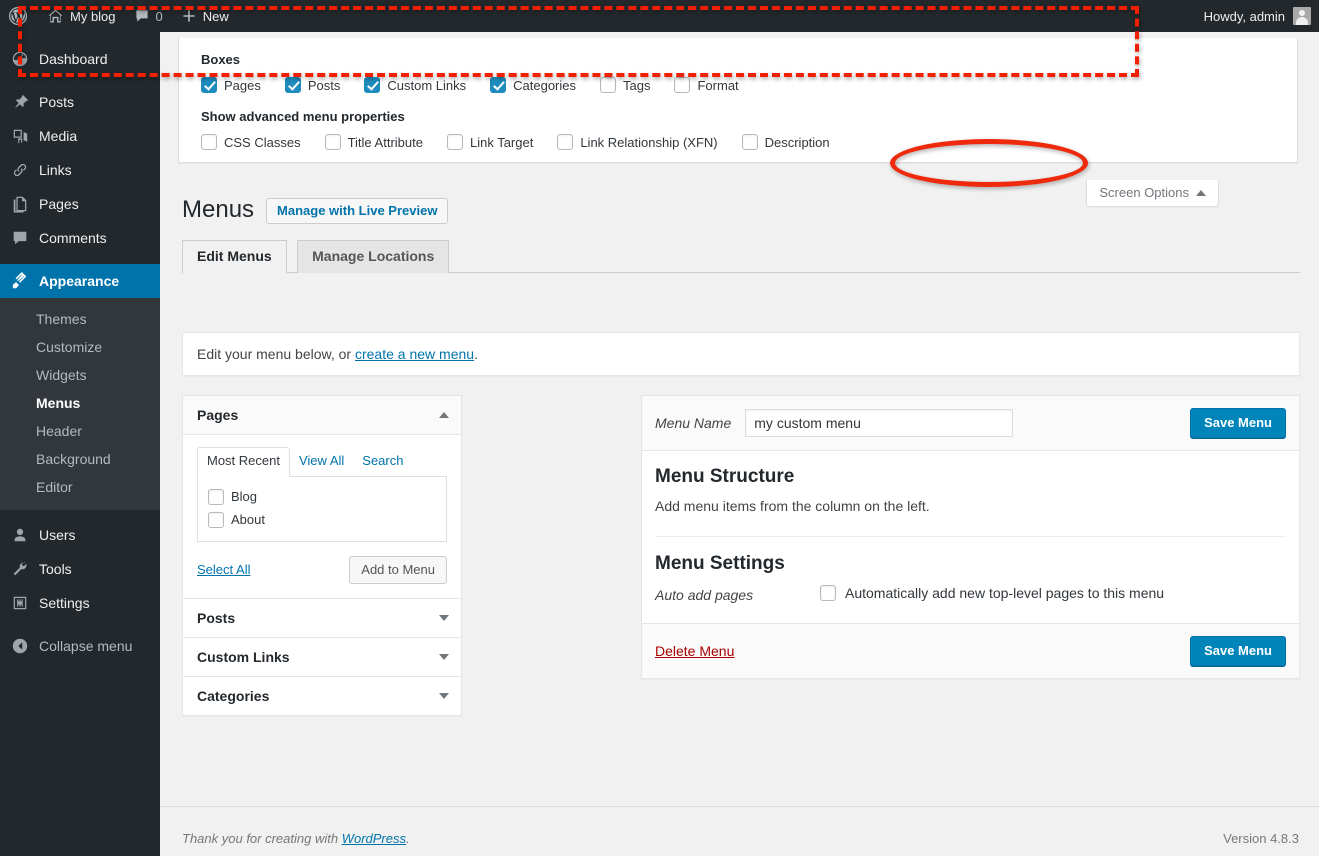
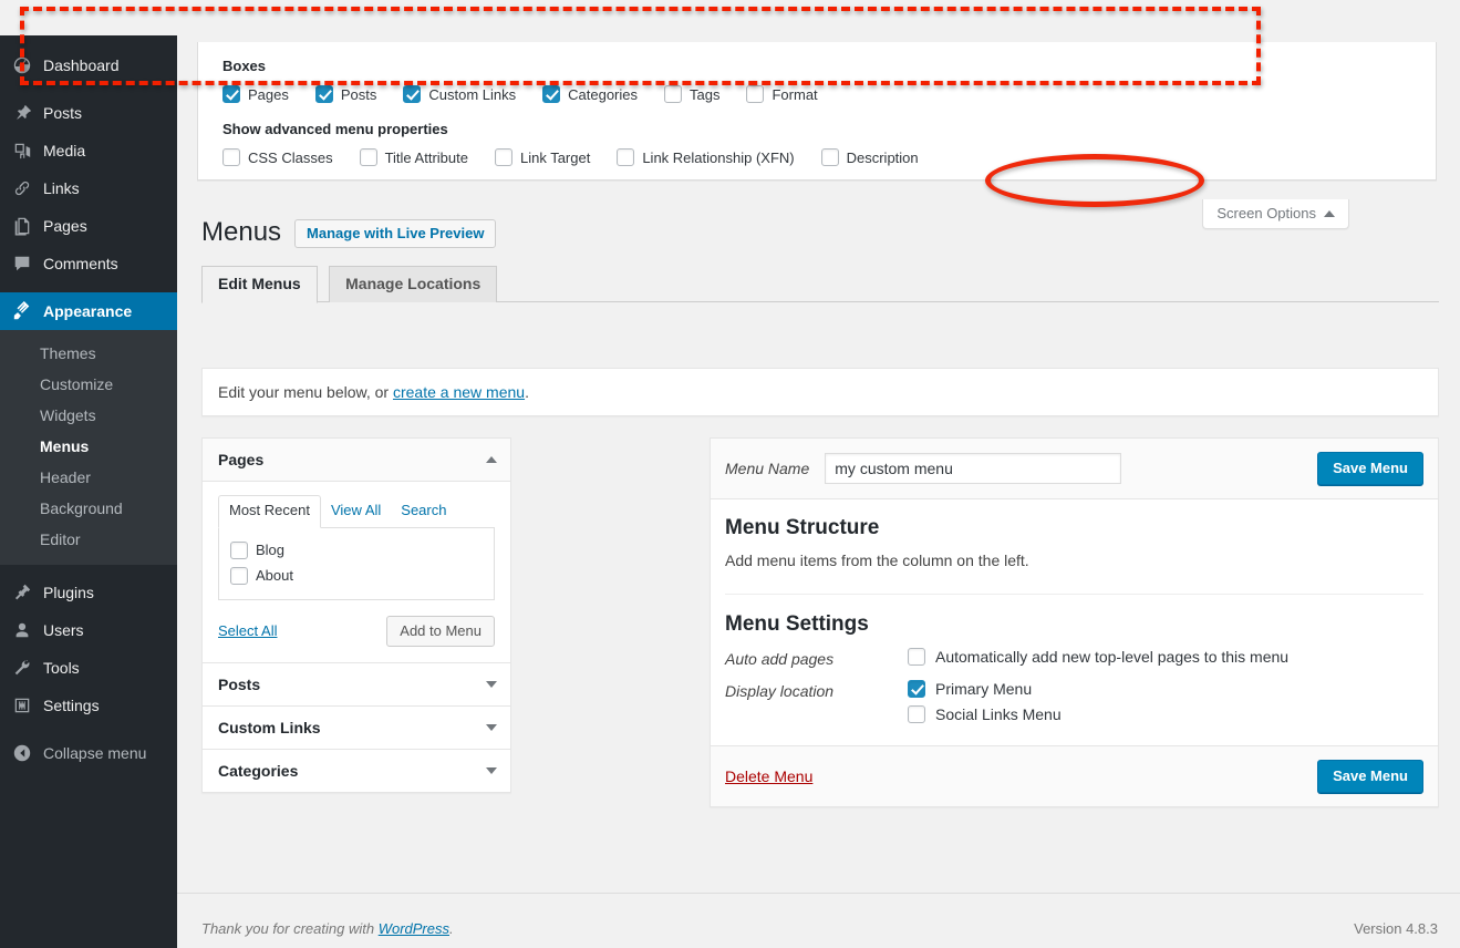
- My blog
- 0
- New
- Howdy, admin
  Dashboard
  Posts
  Media
  Links
  Pages
  Comments
  Appearance
  Themes
  Customize
  Widgets
  Menus
  Header
  Background
  Editor
+ Plugins
  Users
  Tools
  Settings
  Collapse menu
  Boxes
  Pages
  Posts
  Custom Links
  Categories
  Tags
  Format
  Show advanced menu properties
  CSS Classes
  Title Attribute
  Link Target
  Link Relationship (XFN)
  Description
  Screen Options
  Menus
  Manage with Live Preview
  Edit Menus Manage Locations
  Edit your menu below, or create a new menu.
  Pages
  Most Recent
  View All
  Search
  Blog
  About
  Select All
  Add to Menu
  Posts
  Custom Links
  Categories
  Menu Name
  my custom menu
  Save Menu
  Menu Structure
  Add menu items from the column on the left.
  Menu Settings
  Auto add pages
  Automatically add new top-level pages to this menu
+ Display location
+ Primary Menu
+ Social Links Menu
  Delete Menu
  Save Menu
  Thank you for creating with WordPress.
  Version 4.8.3
